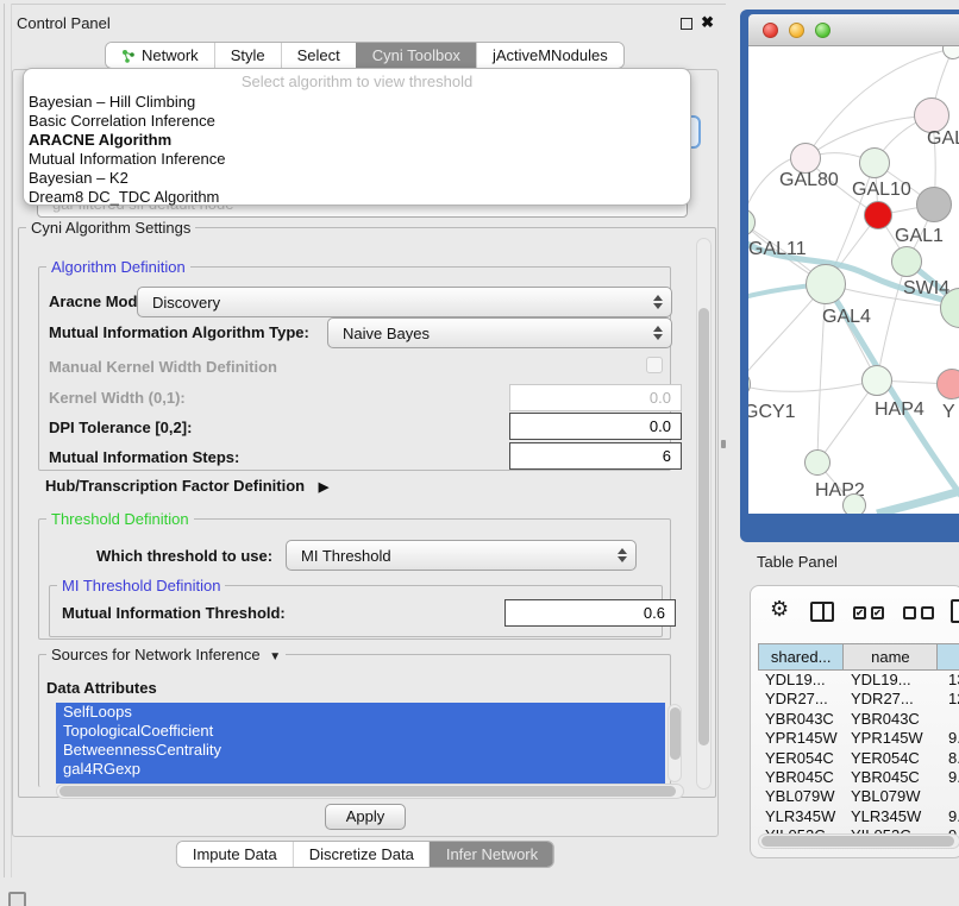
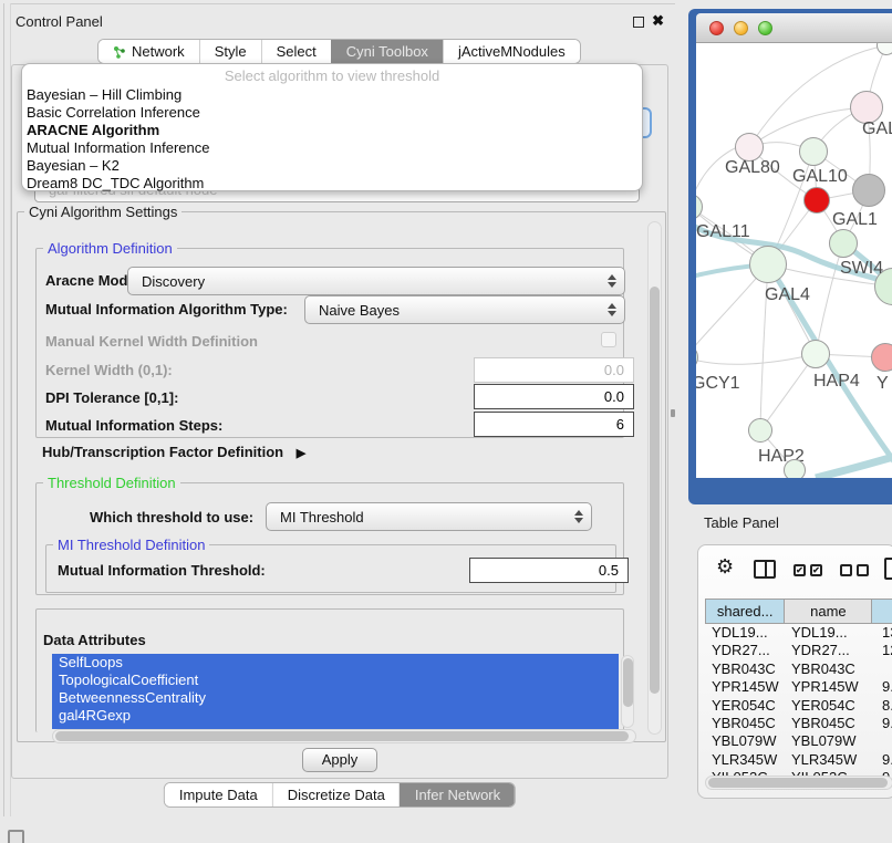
  Control Panel
  ✖
  Network
  Style
  Select
  Cyni Toolbox
  jActiveMNodules
  Select algorithm to view threshold
  Bayesian – Hill Climbing
  Basic Correlation Inference
  ARACNE Algorithm
  Mutual Information Inference
  Bayesian – K2
  Dream8 DC_TDC Algorithm
  Cyni Algorithm Settings
  Algorithm Definition
  Aracne Mod
  Discovery
  Mutual Information Algorithm Type:
  Naive Bayes
  Manual Kernel Width Definition
  Kernel Width (0,1):
  0.0
- DPI Tolerance [0,2]:
+ DPI Tolerance [0,1]:
  0.0
  Mutual Information Steps:
  6
  Hub/Transcription Factor Definition ▶
  Threshold Definition
  Which threshold to use:
  MI Threshold
  MI Threshold Definition
  Mutual Information Threshold:
- 0.6
+ 0.5
- Sources for Network Inference ▼
  Data Attributes
  SelfLoops
  TopologicalCoefficient
  BetweennessCentrality
  gal4RGexp
  Apply
  Impute Data
  Discretize Data
  Infer Network
  GAL80
  GAL10
  GAL1
  GAL11
  SWI4
  GAL4
  GCY1
  HAP4
  Y
  HAP2
  Table Panel
  ⚙
  ✔
  ✔
  shared...
  name
  YDL19...
  YDL19...
  YDR27...
  YDR27...
  YBR043C
  YBR043C
  YPR145W
  YPR145W
  YER054C
  YER054C
  YBR045C
  YBR045C
  YBL079W
  YBL079W
  YLR345W
  YLR345W
